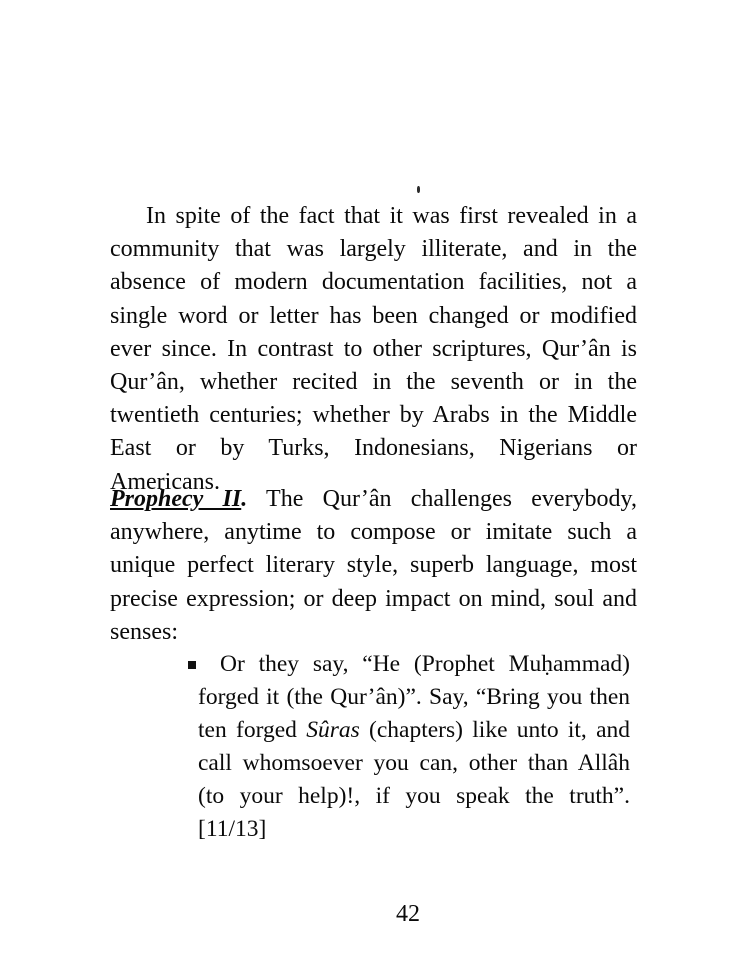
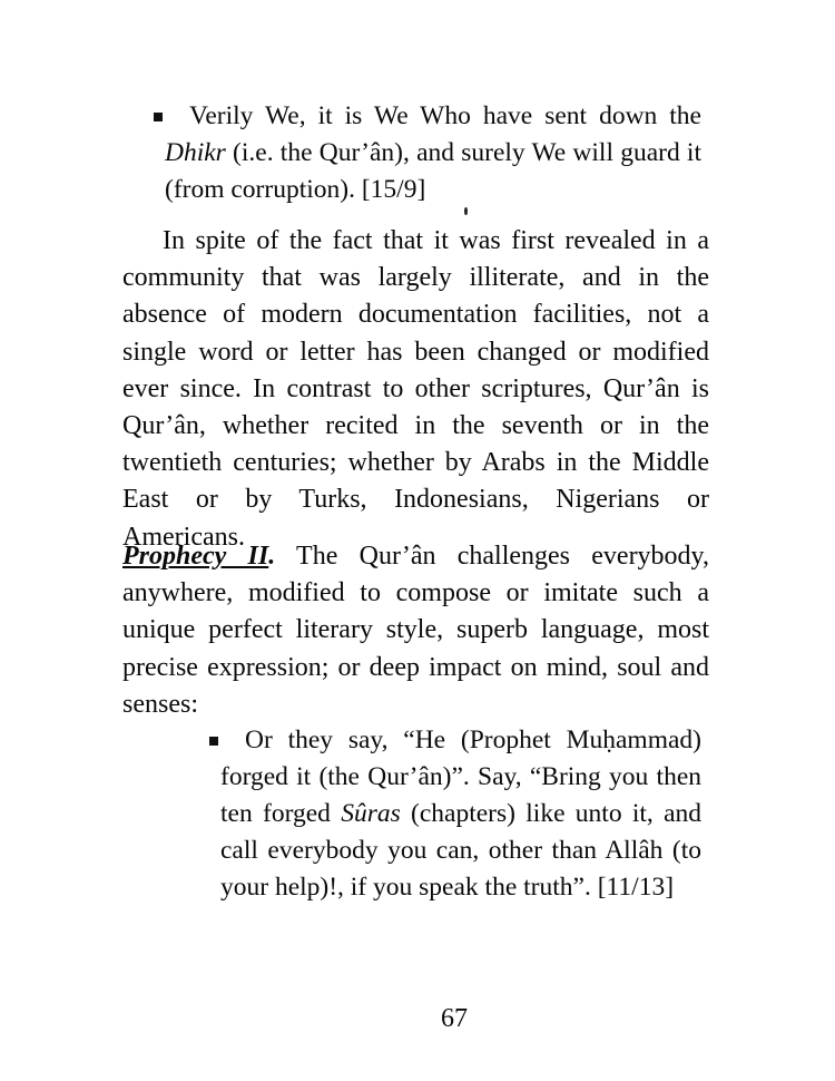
+ Verily We, it is We Who have sent down the Dhikr (i.e. the Qur’ân), and surely We will guard it (from corruption). [15/9]
  In spite of the fact that it was first revealed in a community that was largely illiterate, and in the absence of modern documentation facilities, not a single word or letter has been changed or modified ever since. In contrast to other scriptures, Qur’ân is Qur’ân, whether recited in the seventh or in the twentieth centuries; whether by Arabs in the Middle East or by Turks, Indonesians, Nigerians or Americans.
- Prophecy II. The Qur’ân challenges everybody, anywhere, anytime to compose or imitate such a unique perfect literary style, superb language, most precise expression; or deep impact on mind, soul and senses:
+ Prophecy II. The Qur’ân challenges everybody, anywhere, modified to compose or imitate such a unique perfect literary style, superb language, most precise expression; or deep impact on mind, soul and senses:
- Or they say, “He (Prophet Muḥammad) forged it (the Qur’ân)”. Say, “Bring you then ten forged Sûras (chapters) like unto it, and call whomsoever you can, other than Allâh (to your help)!, if you speak the truth”. [11/13]
+ Or they say, “He (Prophet Muḥammad) forged it (the Qur’ân)”. Say, “Bring you then ten forged Sûras (chapters) like unto it, and call everybody you can, other than Allâh (to your help)!, if you speak the truth”. [11/13]
- 42
+ 67
